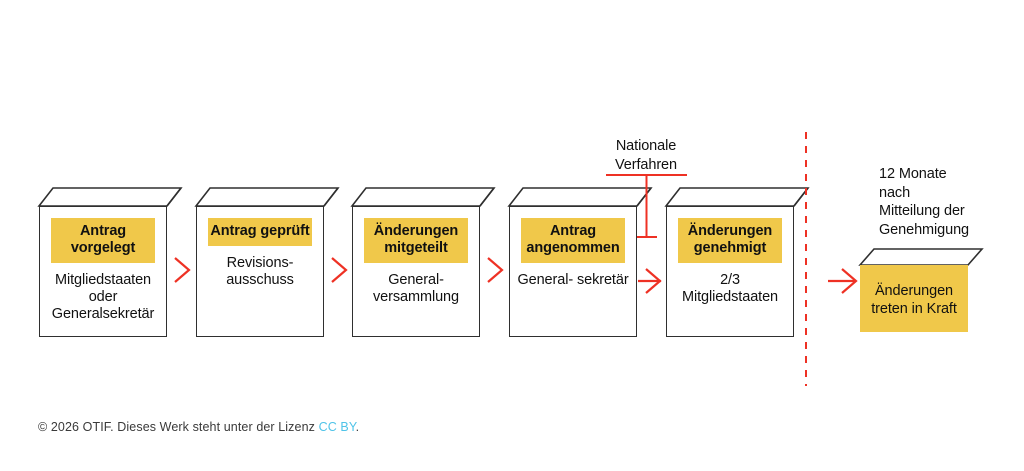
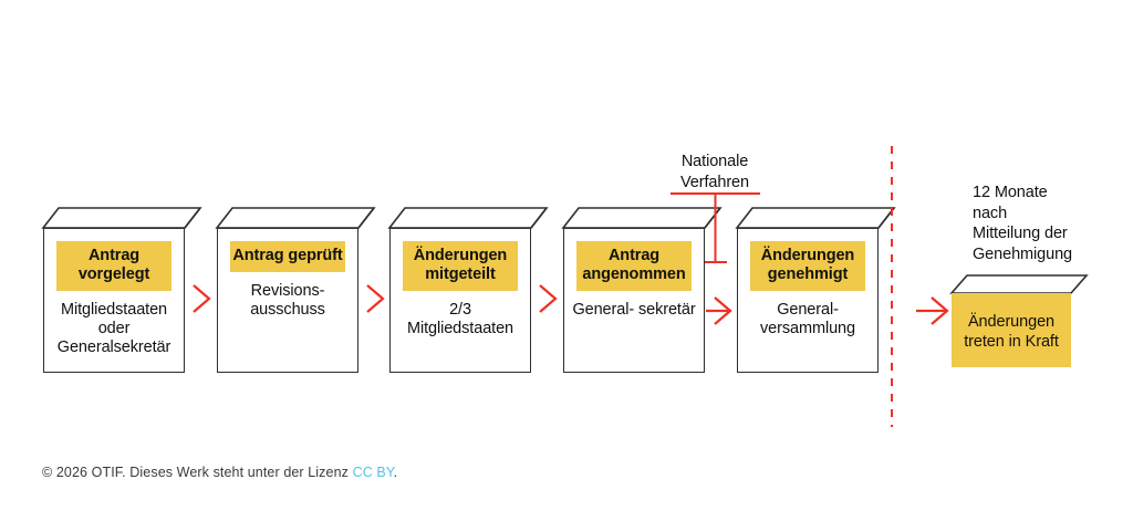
  Antrag vorgelegt
  Mitgliedstaaten oder Generalsekretär
  Antrag geprüft
  Revisions- ausschuss
  Änderungen mitgeteilt
- General- versammlung
+ 2/3 Mitgliedstaaten
  Antrag angenommen
  General- sekretär
  Änderungen genehmigt
- 2/3 Mitgliedstaaten
+ General- versammlung
  Änderungen treten in Kraft
  Nationale
  Verfahren
  12 Monate
  nach
  Mitteilung der
  Genehmigung
  © 2026 OTIF. Dieses Werk steht unter der Lizenz CC BY.
